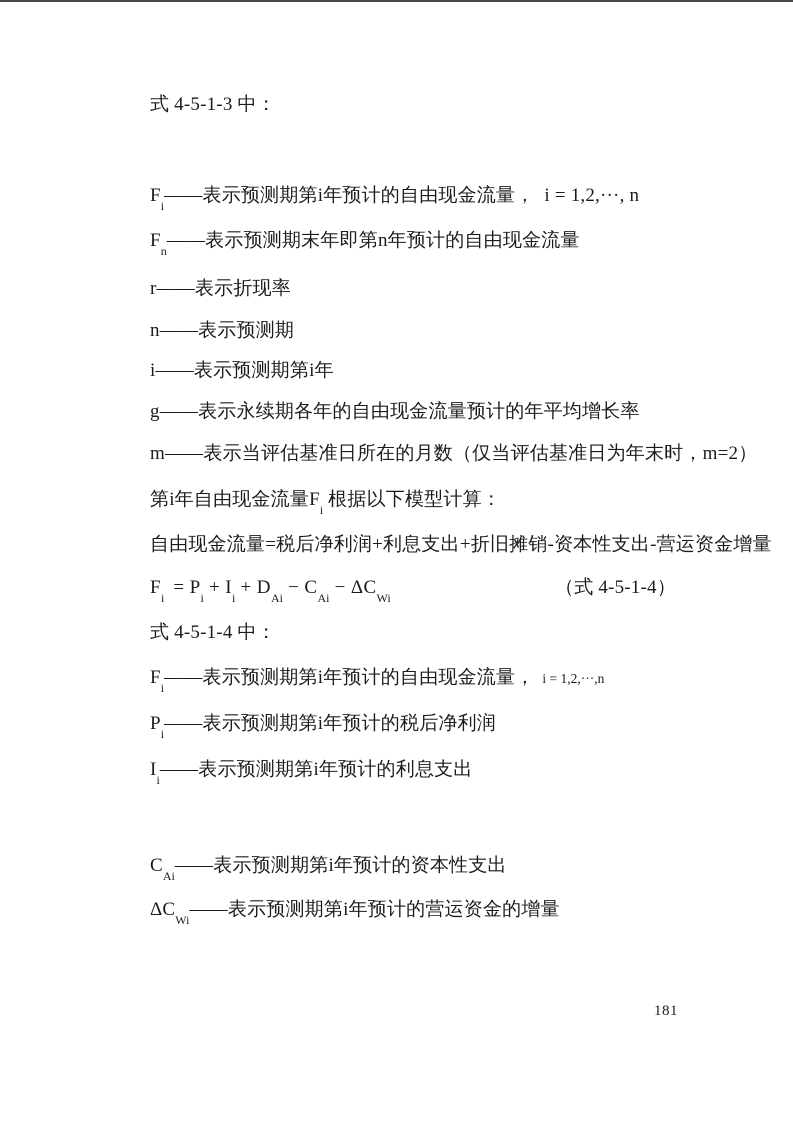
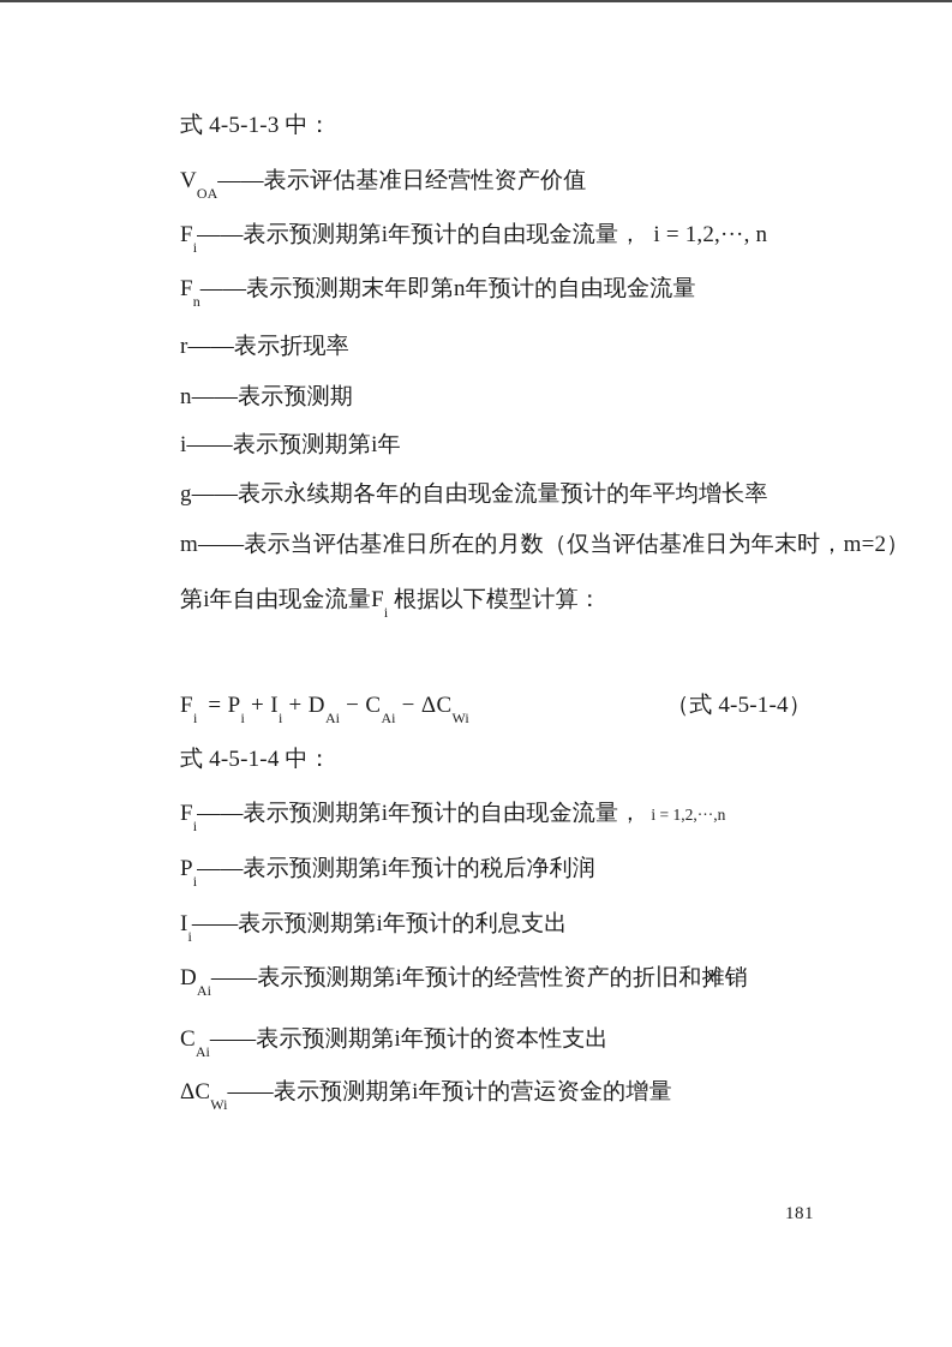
  式 4-5-1-3 中：
+ VOA——表示评估基准日经营性资产价值
  Fi——表示预测期第i年预计的自由现金流量， i = 1,2,···, n
  Fn——表示预测期末年即第n年预计的自由现金流量
  r——表示折现率
  n——表示预测期
  i——表示预测期第i年
  g——表示永续期各年的自由现金流量预计的年平均增长率
  m——表示当评估基准日所在的月数（仅当评估基准日为年末时，m=2）
  第i年自由现金流量Fi 根据以下模型计算：
- 自由现金流量=税后净利润+利息支出+折旧摊销-资本性支出-营运资金增量
  Fi= Pi + Ii + DAi − CAi − ΔCWi
  （式 4-5-1-4）
  式 4-5-1-4 中：
  Fi——表示预测期第i年预计的自由现金流量， i = 1,2,···,n
  Pi——表示预测期第i年预计的税后净利润
  Ii——表示预测期第i年预计的利息支出
+ DAi——表示预测期第i年预计的经营性资产的折旧和摊销
  CAi——表示预测期第i年预计的资本性支出
  ΔCWi——表示预测期第i年预计的营运资金的增量
  181
